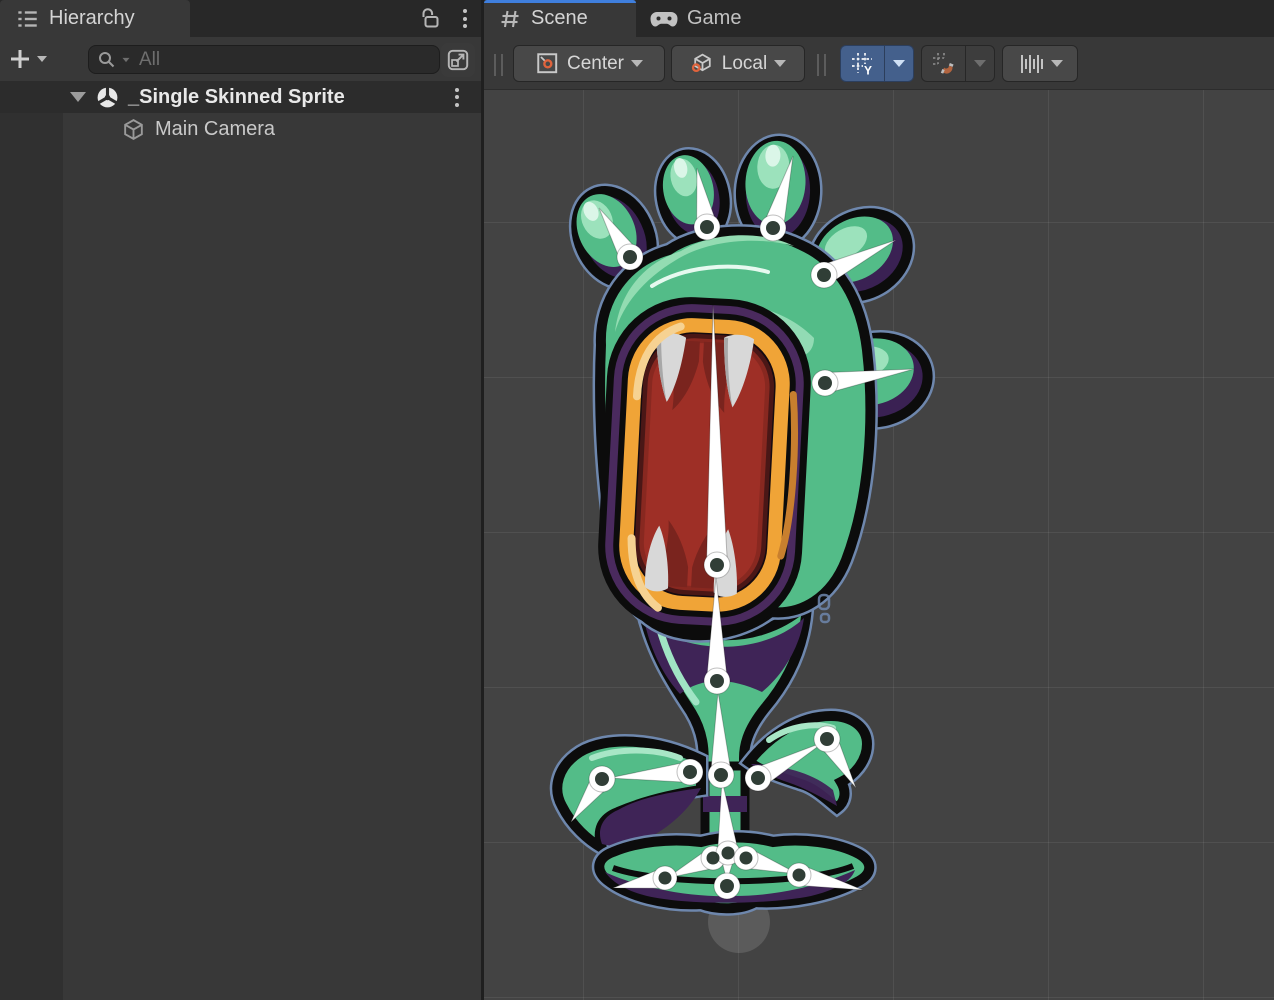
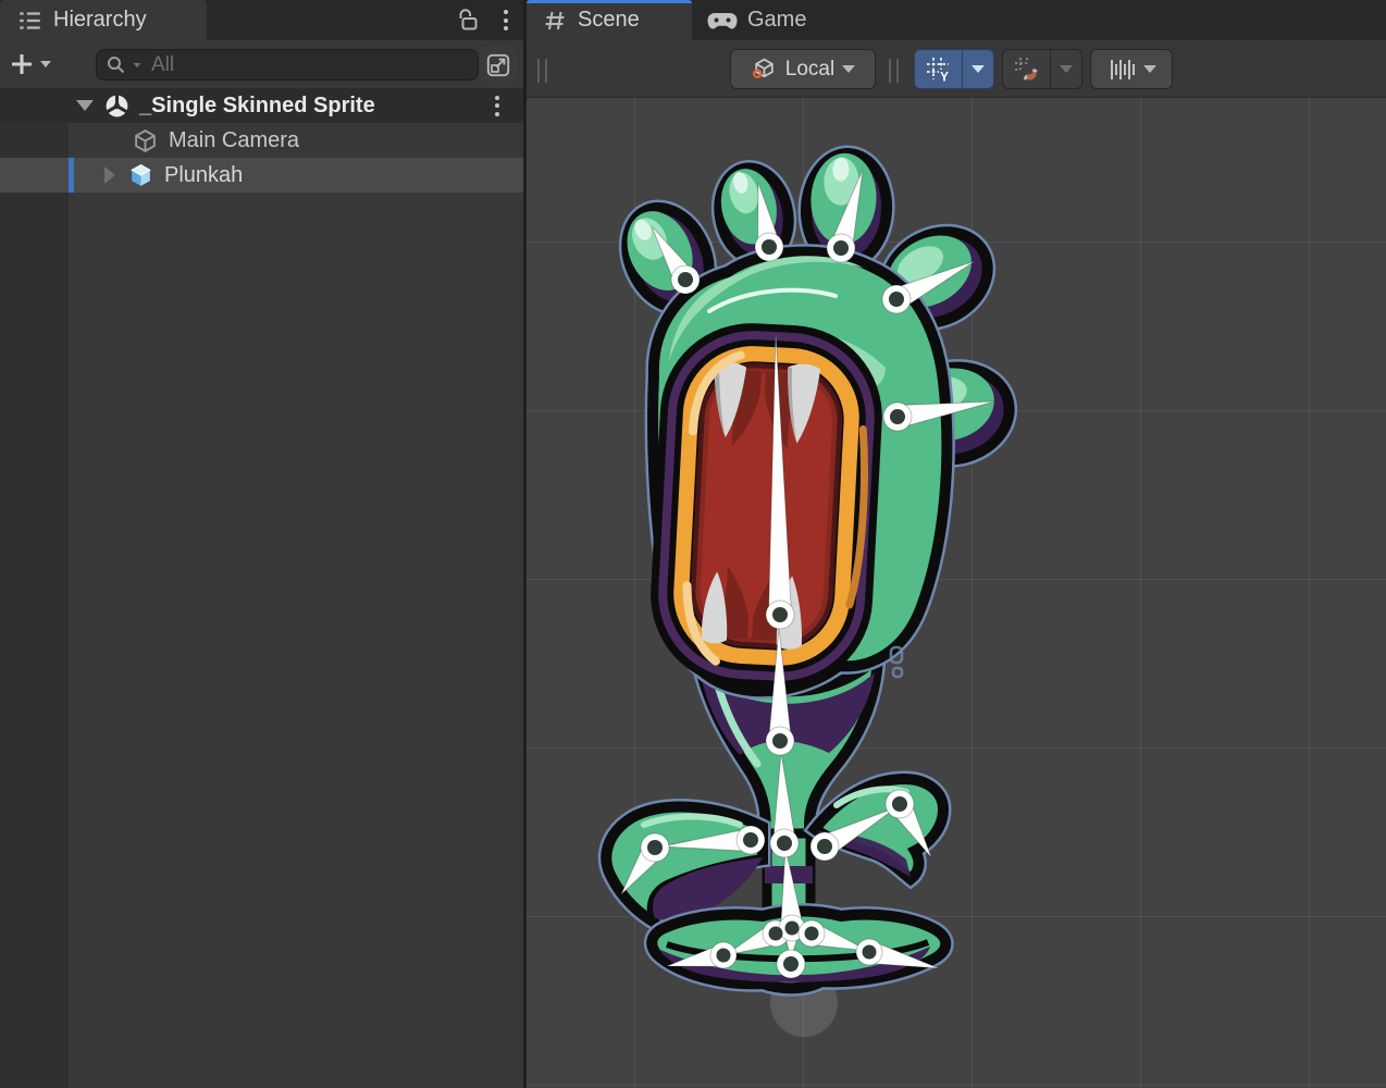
  Hierarchy
  All
  _Single Skinned Sprite
  Main Camera
+ Plunkah
  Scene
  Game
- Center
  Local
  Y
